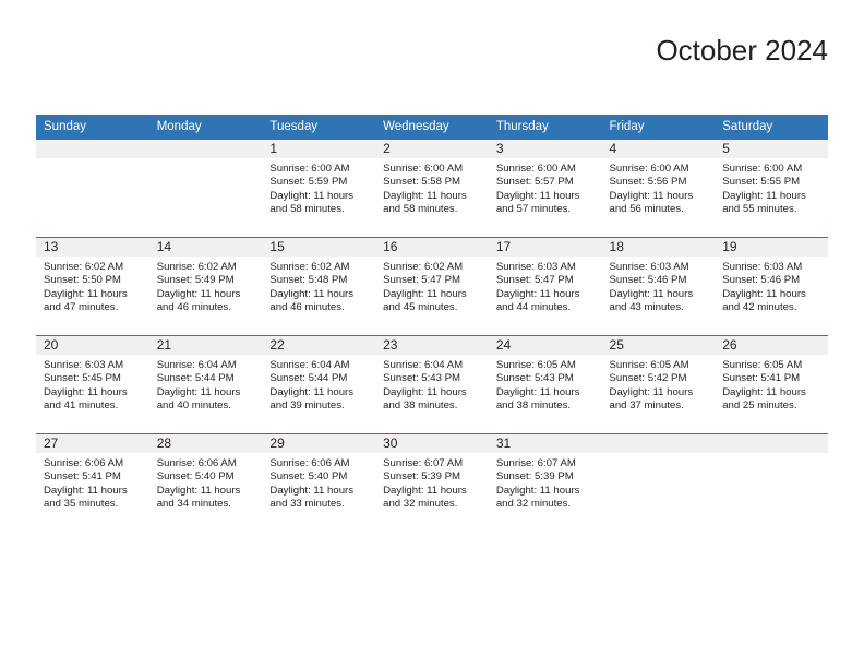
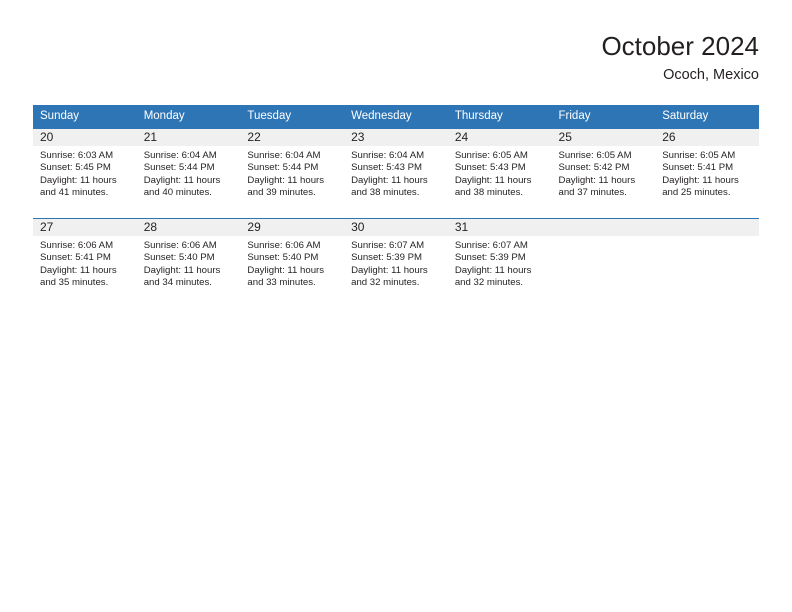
  October 2024
+ Ococh, Mexico
  Sunday	Monday	Tuesday	Wednesday	Thursday	Friday	Saturday
- 		1Sunrise: 6:00 AMSunset: 5:59 PMDaylight: 11 hoursand 58 minutes.	2Sunrise: 6:00 AMSunset: 5:58 PMDaylight: 11 hoursand 58 minutes.	3Sunrise: 6:00 AMSunset: 5:57 PMDaylight: 11 hoursand 57 minutes.	4Sunrise: 6:00 AMSunset: 5:56 PMDaylight: 11 hoursand 56 minutes.	5Sunrise: 6:00 AMSunset: 5:55 PMDaylight: 11 hoursand 55 minutes.
- 13Sunrise: 6:02 AMSunset: 5:50 PMDaylight: 11 hoursand 47 minutes.	14Sunrise: 6:02 AMSunset: 5:49 PMDaylight: 11 hoursand 46 minutes.	15Sunrise: 6:02 AMSunset: 5:48 PMDaylight: 11 hoursand 46 minutes.	16Sunrise: 6:02 AMSunset: 5:47 PMDaylight: 11 hoursand 45 minutes.	17Sunrise: 6:03 AMSunset: 5:47 PMDaylight: 11 hoursand 44 minutes.	18Sunrise: 6:03 AMSunset: 5:46 PMDaylight: 11 hoursand 43 minutes.	19Sunrise: 6:03 AMSunset: 5:46 PMDaylight: 11 hoursand 42 minutes.
  20Sunrise: 6:03 AMSunset: 5:45 PMDaylight: 11 hoursand 41 minutes.	21Sunrise: 6:04 AMSunset: 5:44 PMDaylight: 11 hoursand 40 minutes.	22Sunrise: 6:04 AMSunset: 5:44 PMDaylight: 11 hoursand 39 minutes.	23Sunrise: 6:04 AMSunset: 5:43 PMDaylight: 11 hoursand 38 minutes.	24Sunrise: 6:05 AMSunset: 5:43 PMDaylight: 11 hoursand 38 minutes.	25Sunrise: 6:05 AMSunset: 5:42 PMDaylight: 11 hoursand 37 minutes.	26Sunrise: 6:05 AMSunset: 5:41 PMDaylight: 11 hoursand 25 minutes.
  27Sunrise: 6:06 AMSunset: 5:41 PMDaylight: 11 hoursand 35 minutes.	28Sunrise: 6:06 AMSunset: 5:40 PMDaylight: 11 hoursand 34 minutes.	29Sunrise: 6:06 AMSunset: 5:40 PMDaylight: 11 hoursand 33 minutes.	30Sunrise: 6:07 AMSunset: 5:39 PMDaylight: 11 hoursand 32 minutes.	31Sunrise: 6:07 AMSunset: 5:39 PMDaylight: 11 hoursand 32 minutes.
